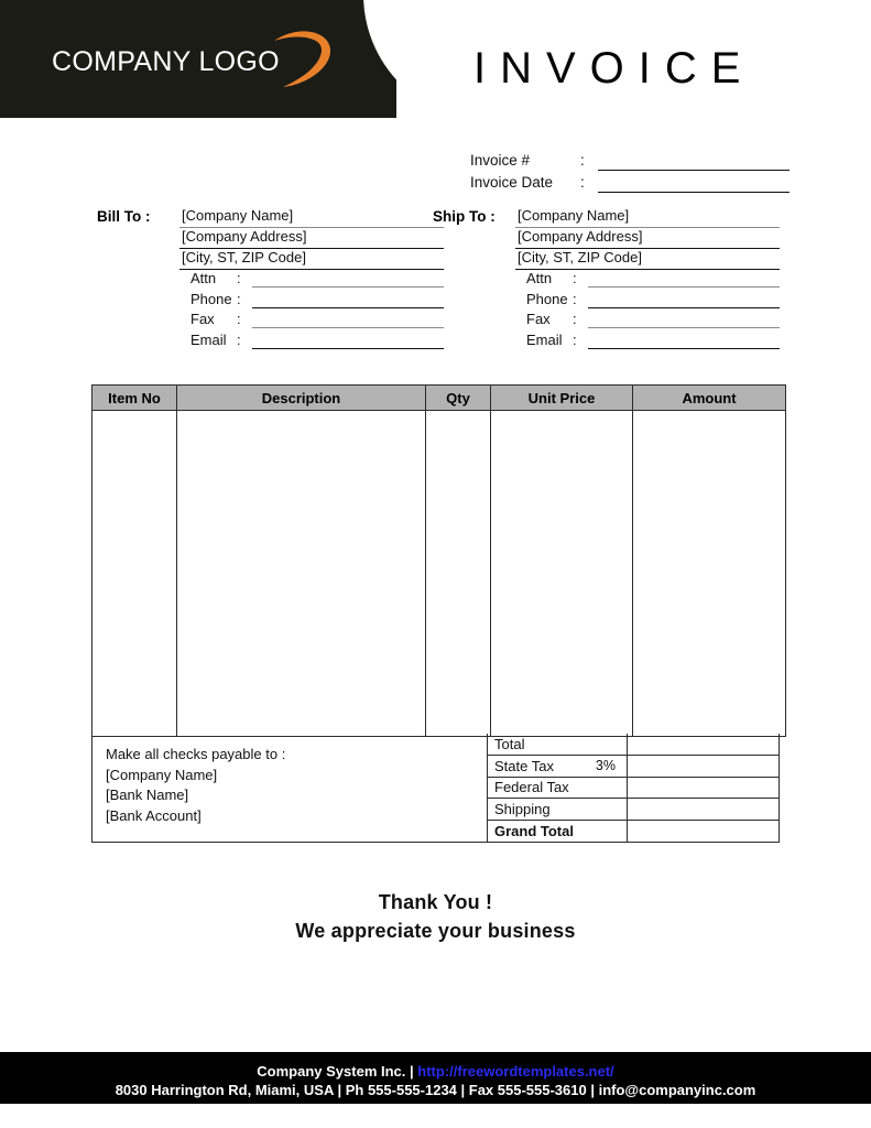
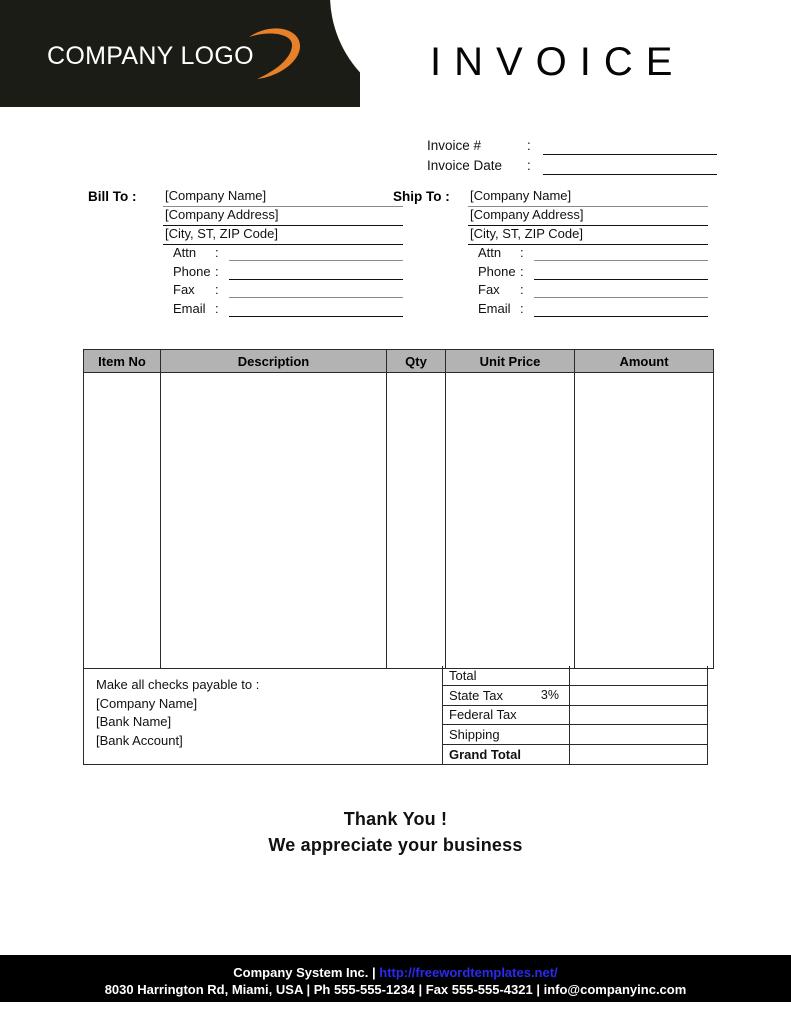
  COMPANY LOGO
  INVOICE
  Invoice #
  :
  Invoice Date
  :
  Bill To :
  [Company Name]
  [Company Address]
  [City, ST, ZIP Code]
  Attn
  :
  Phone
  :
  Fax
  :
  Email
  :
  Ship To :
  [Company Name]
  [Company Address]
  [City, ST, ZIP Code]
  Attn
  :
  Phone
  :
  Fax
  :
  Email
  :
  Item No	Description	Qty	Unit Price	Amount
  Make all checks payable to :
  [Company Name]
  [Bank Name]
  [Bank Account]
  Total
  State Tax
  3%
  Federal Tax
  Shipping
  Grand Total
  Thank You !
  We appreciate your business
  Company System Inc. | http://freewordtemplates.net/
- 8030 Harrington Rd, Miami, USA | Ph 555-555-1234 | Fax 555-555-3610 | info@companyinc.com
+ 8030 Harrington Rd, Miami, USA | Ph 555-555-1234 | Fax 555-555-4321 | info@companyinc.com
